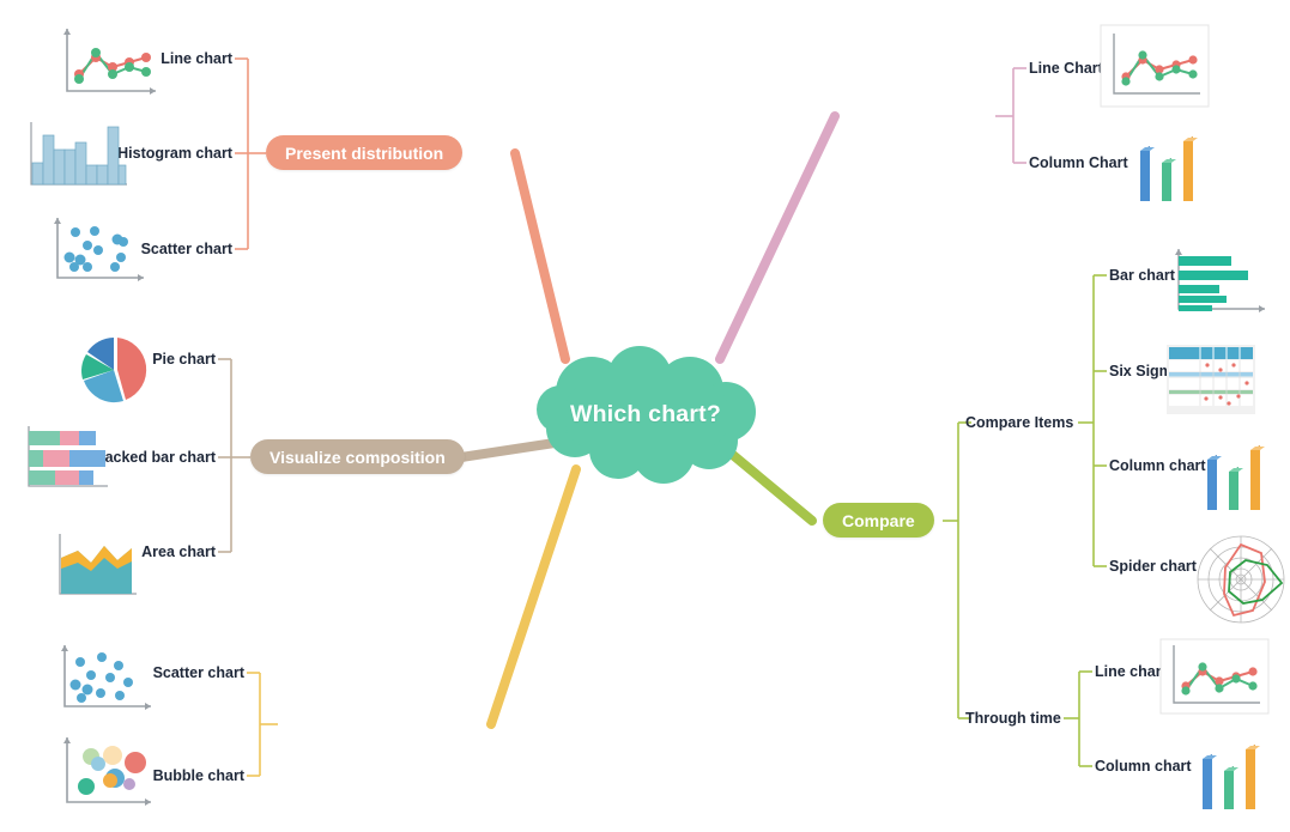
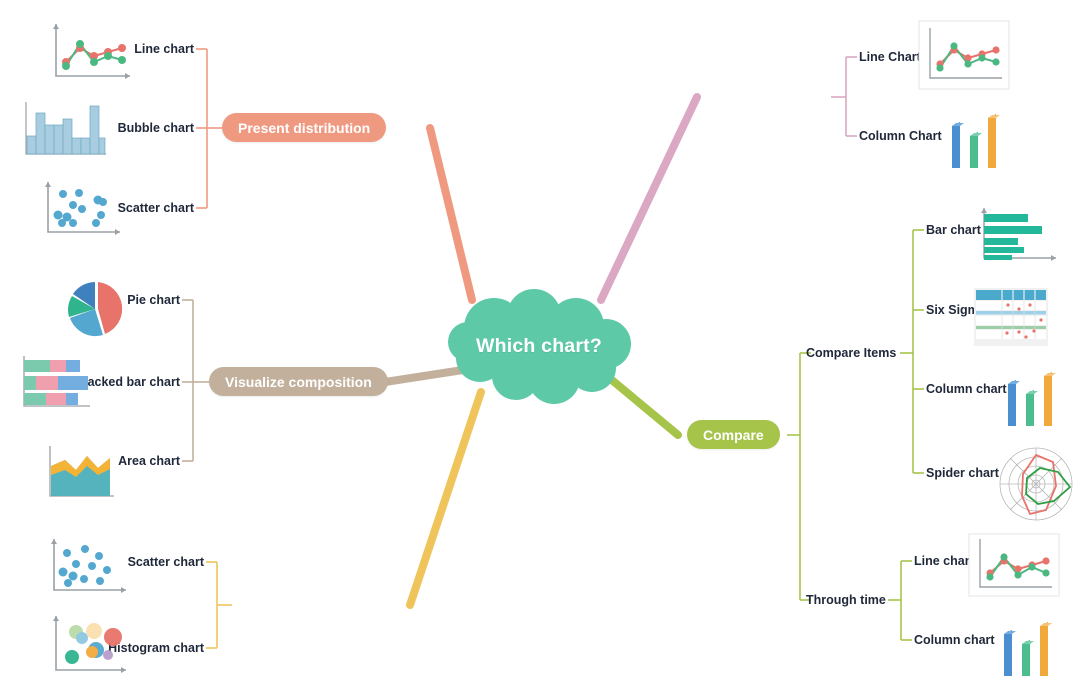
  Which chart?
  Present distribution
  Visualize composition
  Compare
  Line chart
- Histogram chart
+ Bubble chart
  Scatter chart
  Pie chart
  acked bar chart
  Area chart
  Scatter chart
- Bubble chart
+ Histogram chart
  Line Char
  Column Chart
  Compare Items
  Through time
  Bar chart
  Six Sigm
  Column chart
  Spider chart
  Line char
  Column chart
